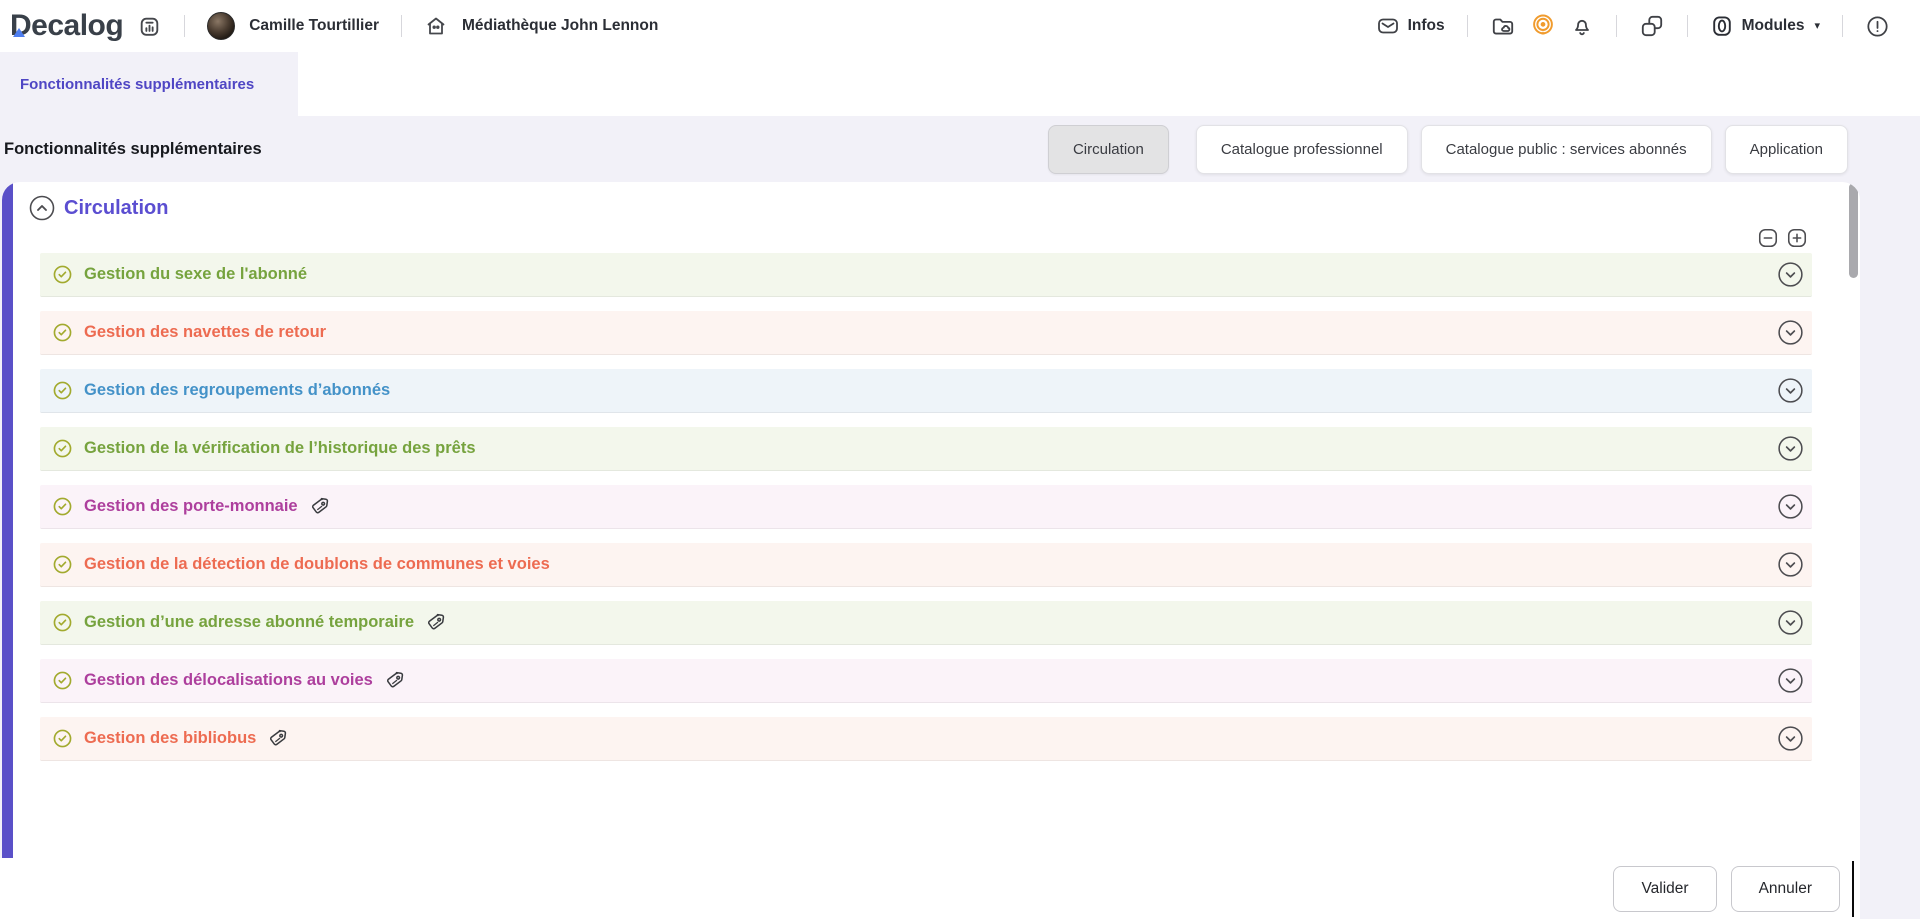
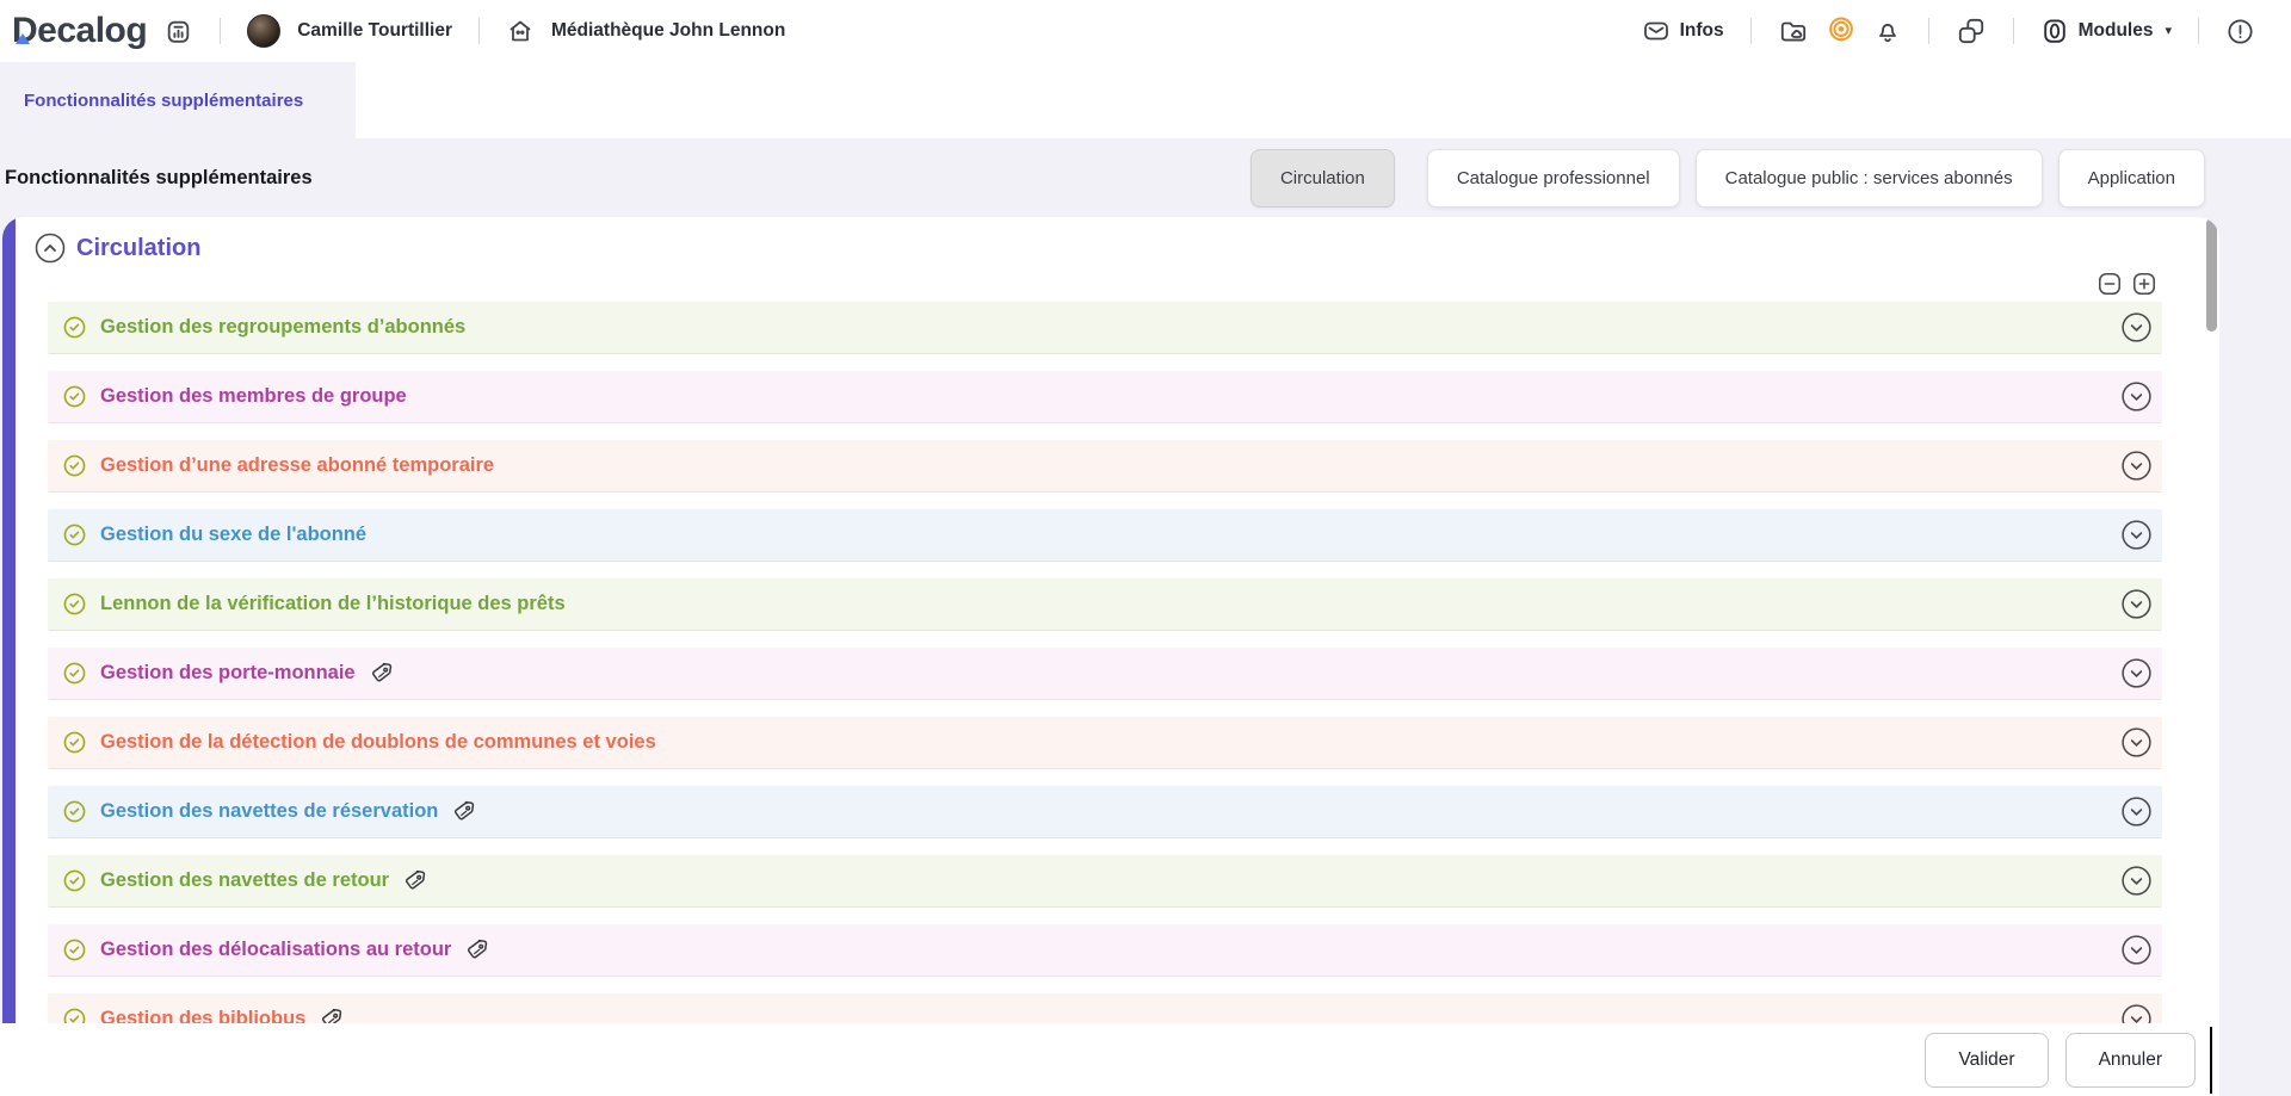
  D
  ecalog
  Camille Tourtillier
  Médiathèque John Lennon
  Infos
  Modules
  ▾
  Fonctionnalités supplémentaires
  Fonctionnalités supplémentaires
  Circulation
  Catalogue professionnel
  Catalogue public : services abonnés
  Application
  Circulation
- Gestion du sexe de l'abonné
+ Gestion des regroupements d’abonnés
+ Gestion des membres de groupe
- Gestion des navettes de retour
+ Gestion d’une adresse abonné temporaire
- Gestion des regroupements d’abonnés
+ Gestion du sexe de l'abonné
- Gestion de la vérification de l’historique des prêts
+ Lennon de la vérification de l’historique des prêts
  Gestion des porte-monnaie
  Gestion de la détection de doublons de communes et voies
+ Gestion des navettes de réservation
- Gestion d’une adresse abonné temporaire
+ Gestion des navettes de retour
- Gestion des délocalisations au voies
+ Gestion des délocalisations au retour
  Gestion des bibliobus
  Valider
  Annuler
